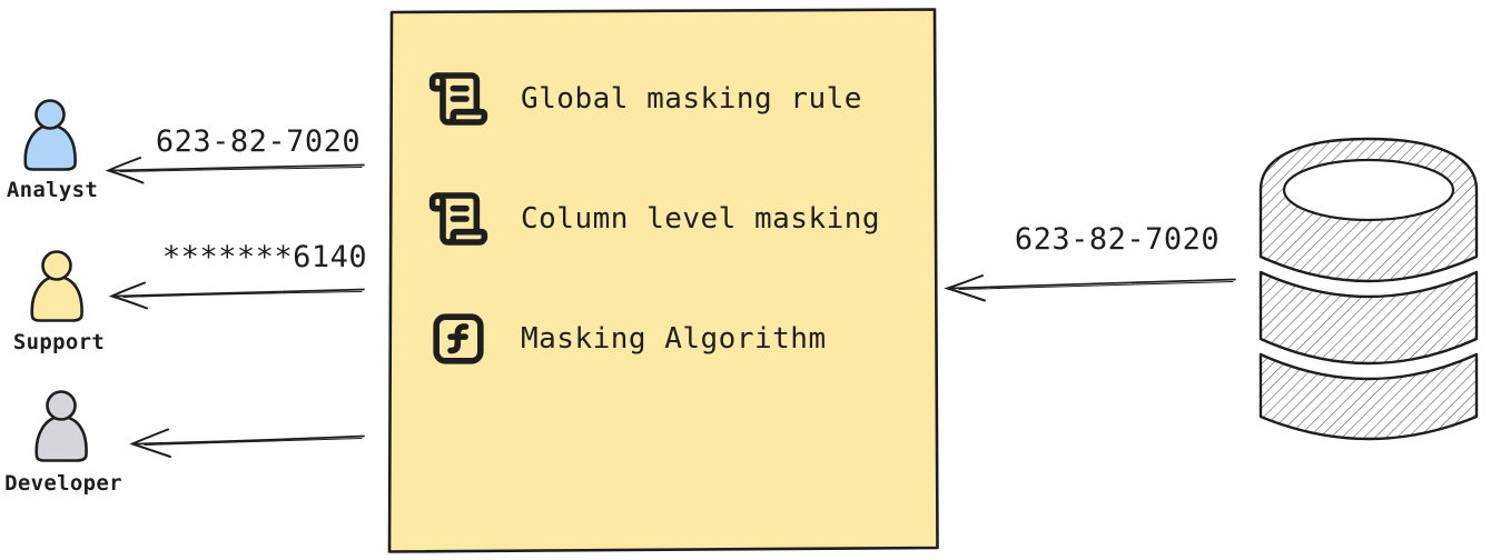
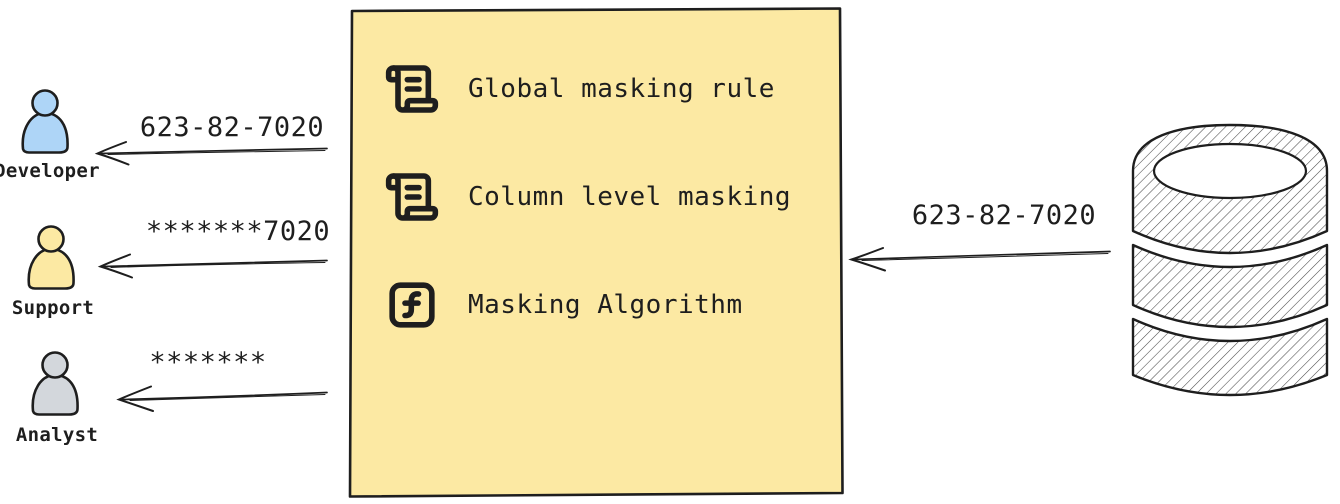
  Global masking rule
  Column level masking
  Masking Algorithm
  623-82-7020
- *******6140
+ *******7020
+ *******
  623-82-7020
- Analyst
+ Developer
  Support
- Developer
+ Analyst
